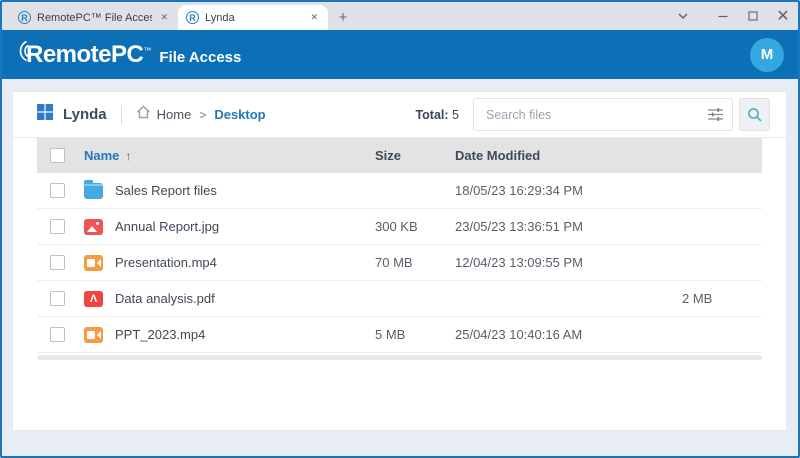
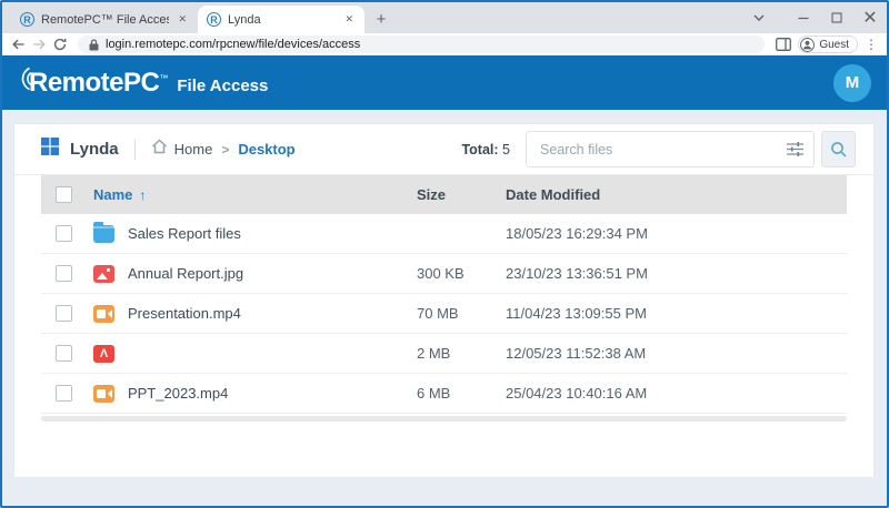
  R
  RemotePC™ File Acces
  ✕
  R
  Lynda
  ✕
  +
  ✕
+ login.remotepc.com/rpcnew/file/devices/access
+ Guest
+ ⋮
  RemotePC
  ™
  File Access
  M
  Lynda
  Home
  >
  Desktop
  Total: 5
  Search files
  Name
  ↑
  Size
  Date Modified
  Sales Report files
  18/05/23 16:29:34 PM
  Annual Report.jpg
  300 KB
- 23/05/23 13:36:51 PM
+ 23/10/23 13:36:51 PM
  Presentation.mp4
  70 MB
- 12/04/23 13:09:55 PM
+ 11/04/23 13:09:55 PM
- Data analysis.pdf
  2 MB
+ 12/05/23 11:52:38 AM
  PPT_2023.mp4
- 5 MB
+ 6 MB
  25/04/23 10:40:16 AM
